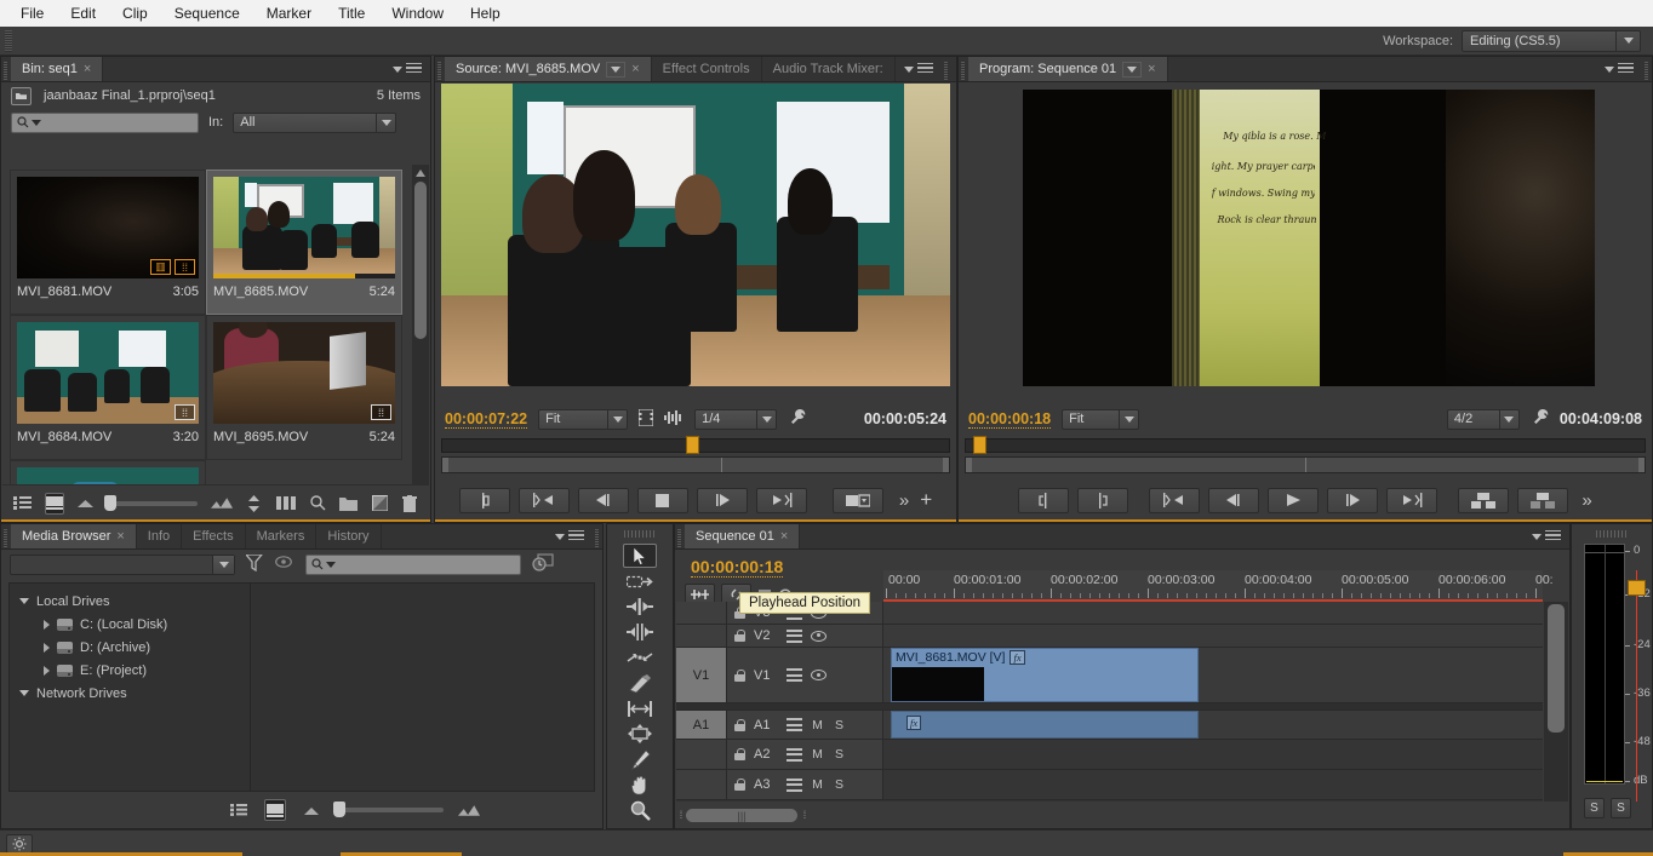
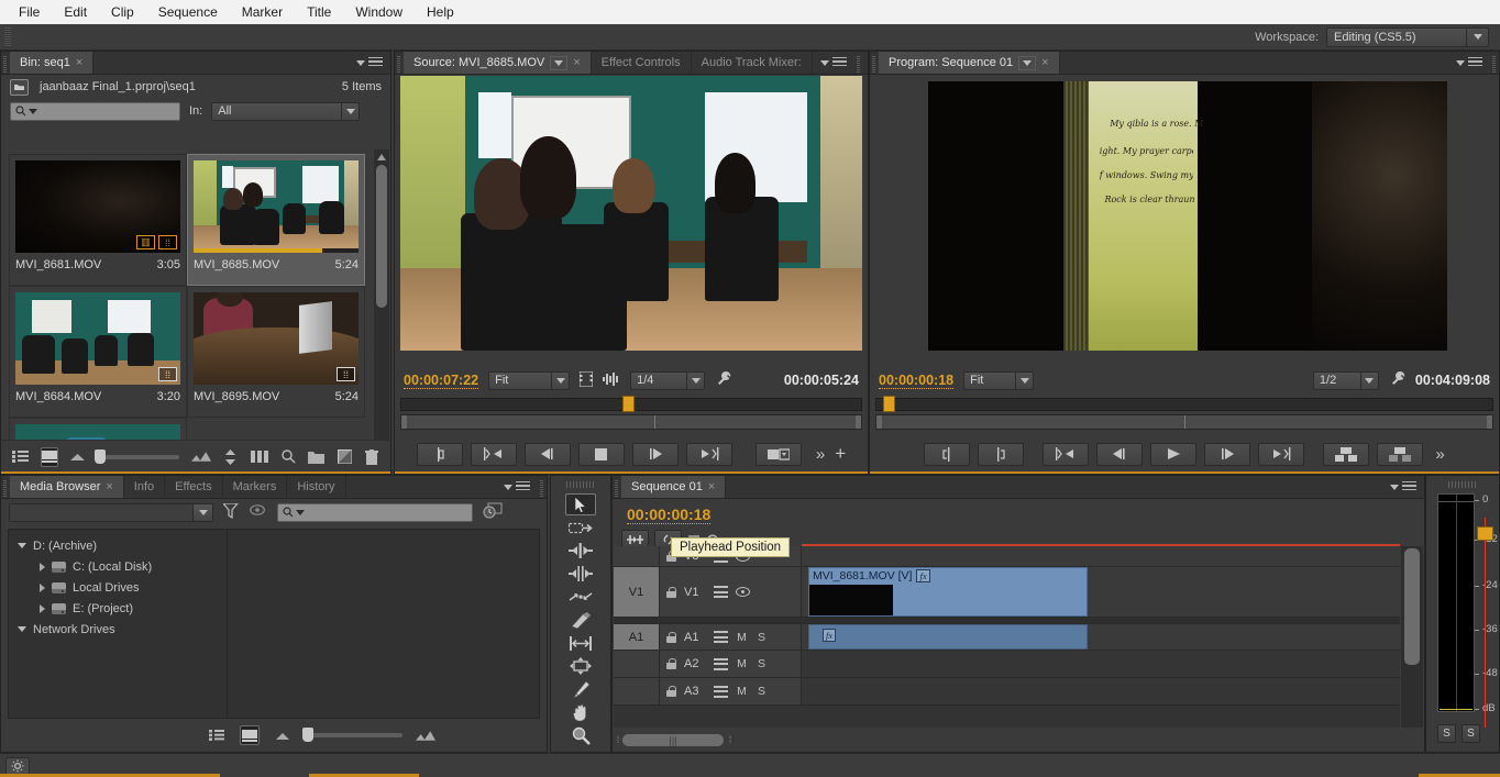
  File
  Edit
  Clip
  Sequence
  Marker
  Title
  Window
  Help
  Workspace:
  Editing (CS5.5)
  Bin: seq1
  ×
  jaanbaaz Final_1.prproj\seq1
  5 Items
  In:
  All
  ▥
  ⁞⁞
  MVI_8681.MOV
  3:05
  MVI_8685.MOV
  5:24
  ⁞⁞
  MVI_8684.MOV
  3:20
  ⁞⁞
  MVI_8695.MOV
  5:24
  Source: MVI_8685.MOV
  ×
  Effect Controls
  Audio Track Mixer:
  00:00:07:22
  Fit
  1/4
  00:00:05:24
  »
  +
  Program: Sequence 01
  ×
  My qibla is a rose. M
  ight. My prayer carp
  f windows. Swing my
  Rock is clear thraun
  00:00:00:18
  Fit
- 4/2
+ 1/2
  00:04:09:08
  »
  Media Browser
  ×
  Info
  Effects
  Markers
  History
- Local Drives
+ D: (Archive)
  C: (Local Disk)
- D: (Archive)
+ Local Drives
  E: (Project)
  Network Drives
  Sequence 01
  ×
  00:00:00:18
- 00:00
- 00:00:01:00
- 00:00:02:00
- 00:00:03:00
- 00:00:04:00
- 00:00:05:00
- 00:00:06:00
- 00:
- V2
  V1
  V1
  MVI_8681.MOV [V]
  fx
  A1
  A1
  M
  S
  fx
  A2
  M
  S
  A3
  M
  S
  ⁞
  |||
  ⁞
  Playhead Position
  0
  S
  S
